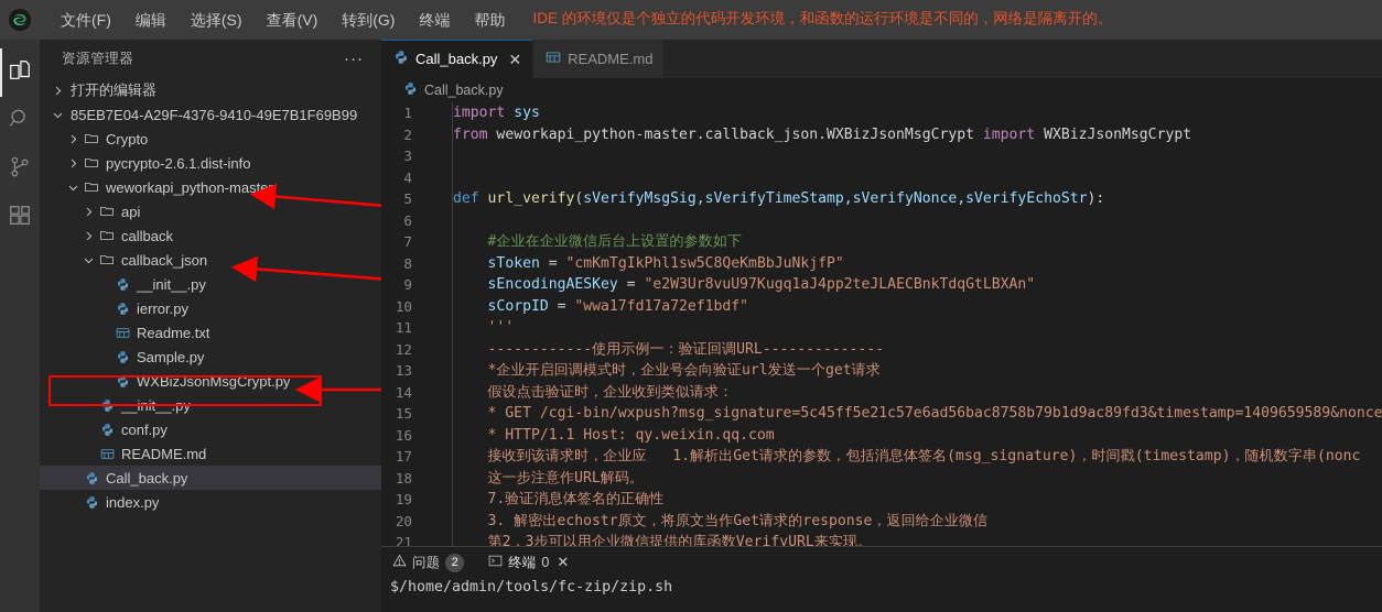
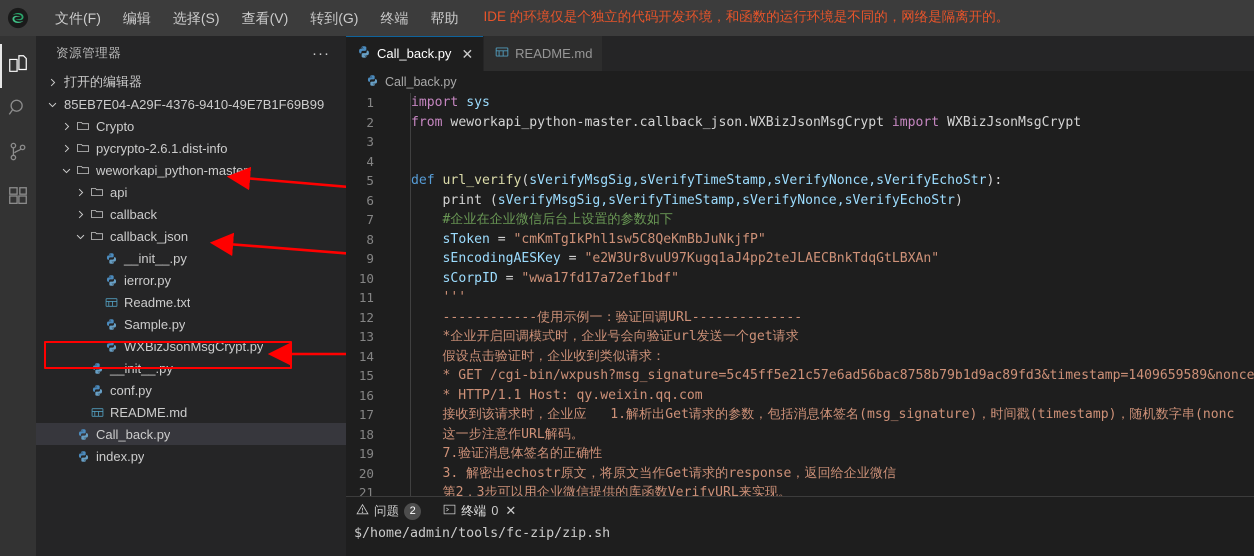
  文件(F)
  编辑
  选择(S)
  查看(V)
  转到(G)
  终端
  帮助
  IDE 的环境仅是个独立的代码开发环境，和函数的运行环境是不同的，网络是隔离开的。
  资源管理器
  ···
  打开的编辑器
  85EB7E04-A29F-4376-9410-49E7B1F69B99
  Crypto
  pycrypto-2.6.1.dist-info
  weworkapi_python-master
  api
  callback
  callback_json
  __init__.py
  ierror.py
  Readme.txt
  Sample.py
  WXBizJsonMsgCrypt.py
  __init__.py
  conf.py
  README.md
  Call_back.py
  index.py
  Call_back.py
  ✕
  README.md
  Call_back.py
  1
  import sys
  2
  from weworkapi_python-master.callback_json.WXBizJsonMsgCrypt import WXBizJsonMsgCrypt
  3
  4
  5
  def url_verify(sVerifyMsgSig,sVerifyTimeStamp,sVerifyNonce,sVerifyEchoStr):
  6
+ print (sVerifyMsgSig,sVerifyTimeStamp,sVerifyNonce,sVerifyEchoStr)
  7
  #企业在企业微信后台上设置的参数如下
  8
  sToken = "cmKmTgIkPhl1sw5C8QeKmBbJuNkjfP"
  9
  sEncodingAESKey = "e2W3Ur8vuU97Kugq1aJ4pp2teJLAECBnkTdqGtLBXAn"
  10
  sCorpID = "wwa17fd17a72ef1bdf"
  11
  '''
  12
  ------------使用示例一：验证回调URL--------------
  13
  *企业开启回调模式时，企业号会向验证url发送一个get请求
  14
  假设点击验证时，企业收到类似请求：
  15
  * GET /cgi-bin/wxpush?msg_signature=5c45ff5e21c57e6ad56bac8758b79b1d9ac89fd3&timestamp=1409659589&nonce
  16
  * HTTP/1.1 Host: qy.weixin.qq.com
  17
  接收到该请求时，企业应 1.解析出Get请求的参数，包括消息体签名(msg_signature)，时间戳(timestamp)，随机数字串(nonc
  18
  这一步注意作URL解码。
  19
  7.验证消息体签名的正确性
  20
  3. 解密出echostr原文，将原文当作Get请求的response，返回给企业微信
  21
  第2，3步可以用企业微信提供的库函数VerifyURL来实现。
  问题
  2
  终端
  0
  ✕
  $/home/admin/tools/fc-zip/zip.sh
